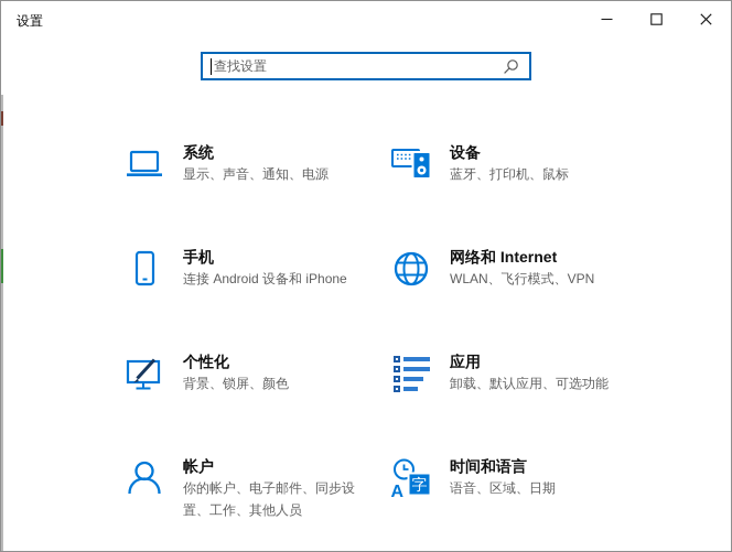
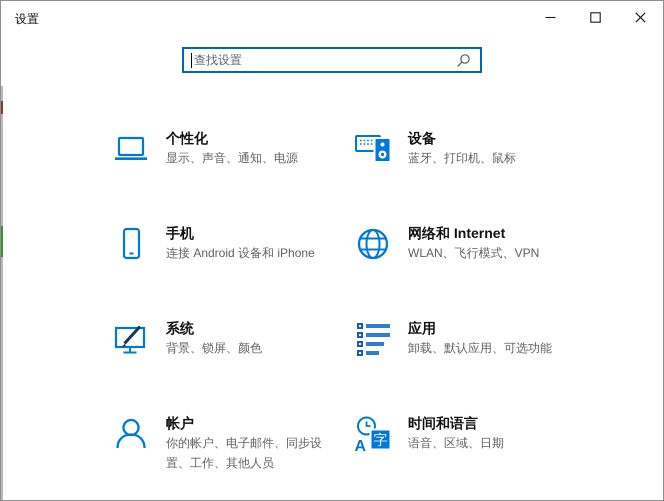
  设置
  查找设置
- 系统
+ 个性化
  显示、声音、通知、电源
  设备
  蓝牙、打印机、鼠标
  手机
  连接 Android 设备和 iPhone
  网络和 Internet
  WLAN、飞行模式、VPN
- 个性化
+ 系统
  背景、锁屏、颜色
  应用
  卸载、默认应用、可选功能
  帐户
  你的帐户、电子邮件、同步设置、工作、其他人员
  A
  字
  时间和语言
  语音、区域、日期
